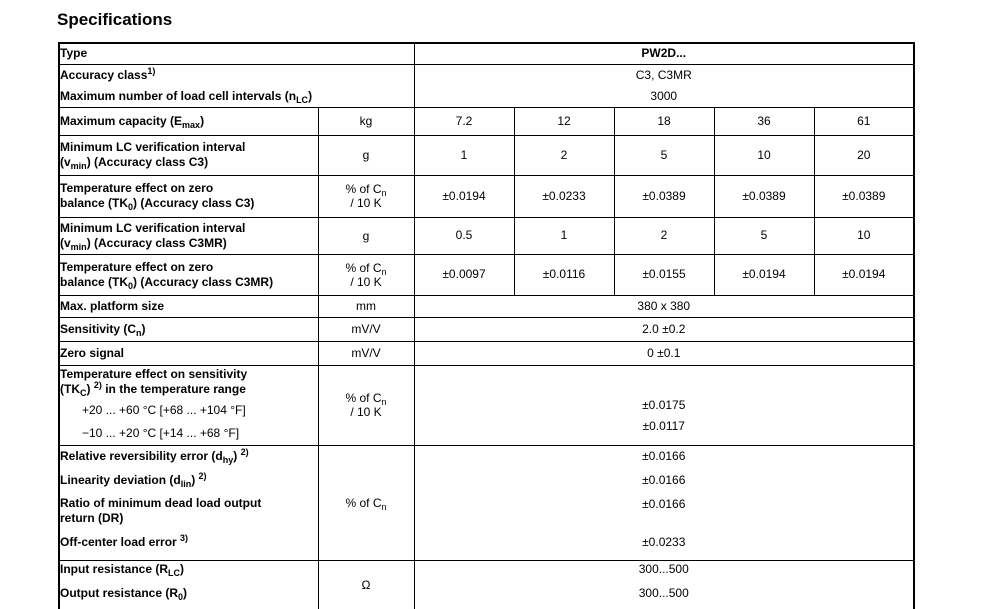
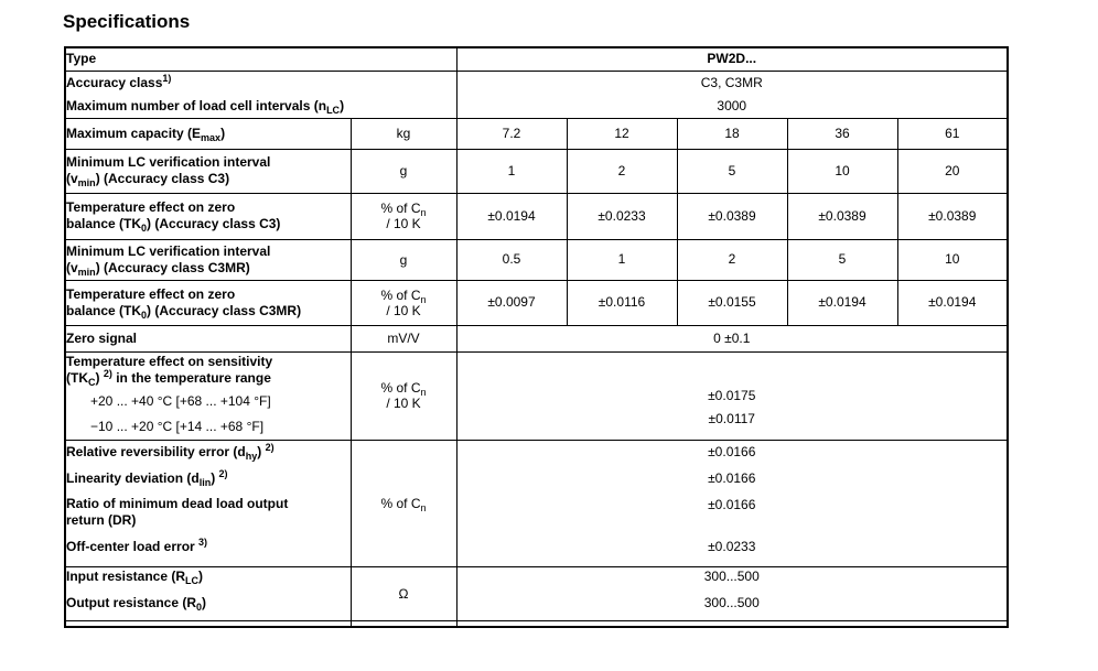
  Specifications
  Type	PW2D...
  Accuracy class1) Maximum number of load cell intervals (nLC)	C3, C3MR 3000
  Maximum capacity (Emax)	kg	7.2	12	18	36	61
  Minimum LC verification interval (vmin) (Accuracy class C3)	g	1	2	5	10	20
  Temperature effect on zero balance (TK0) (Accuracy class C3)	% of Cn / 10 K	±0.0194	±0.0233	±0.0389	±0.0389	±0.0389
  Minimum LC verification interval (vmin) (Accuracy class C3MR)	g	0.5	1	2	5	10
  Temperature effect on zero balance (TK0) (Accuracy class C3MR)	% of Cn / 10 K	±0.0097	±0.0116	±0.0155	±0.0194	±0.0194
- Max. platform size	mm	380 x 380
- Sensitivity (Cn)	mV/V	2.0 ±0.2
  Zero signal	mV/V	0 ±0.1
- Temperature effect on sensitivity (TKC) 2) in the temperature range +20 ... +60 °C [+68 ... +104 °F] −10 ... +20 °C [+14 ... +68 °F]	% of Cn / 10 K	±0.0175 ±0.0117
+ Temperature effect on sensitivity (TKC) 2) in the temperature range +20 ... +40 °C [+68 ... +104 °F] −10 ... +20 °C [+14 ... +68 °F]	% of Cn / 10 K	±0.0175 ±0.0117
  Relative reversibility error (dhy) 2) Linearity deviation (dlin) 2) Ratio of minimum dead load output return (DR) Off-center load error 3)	% of Cn	±0.0166 ±0.0166 ±0.0166 ±0.0233
  Input resistance (RLC) Output resistance (R0)	Ω	300...500 300...500
